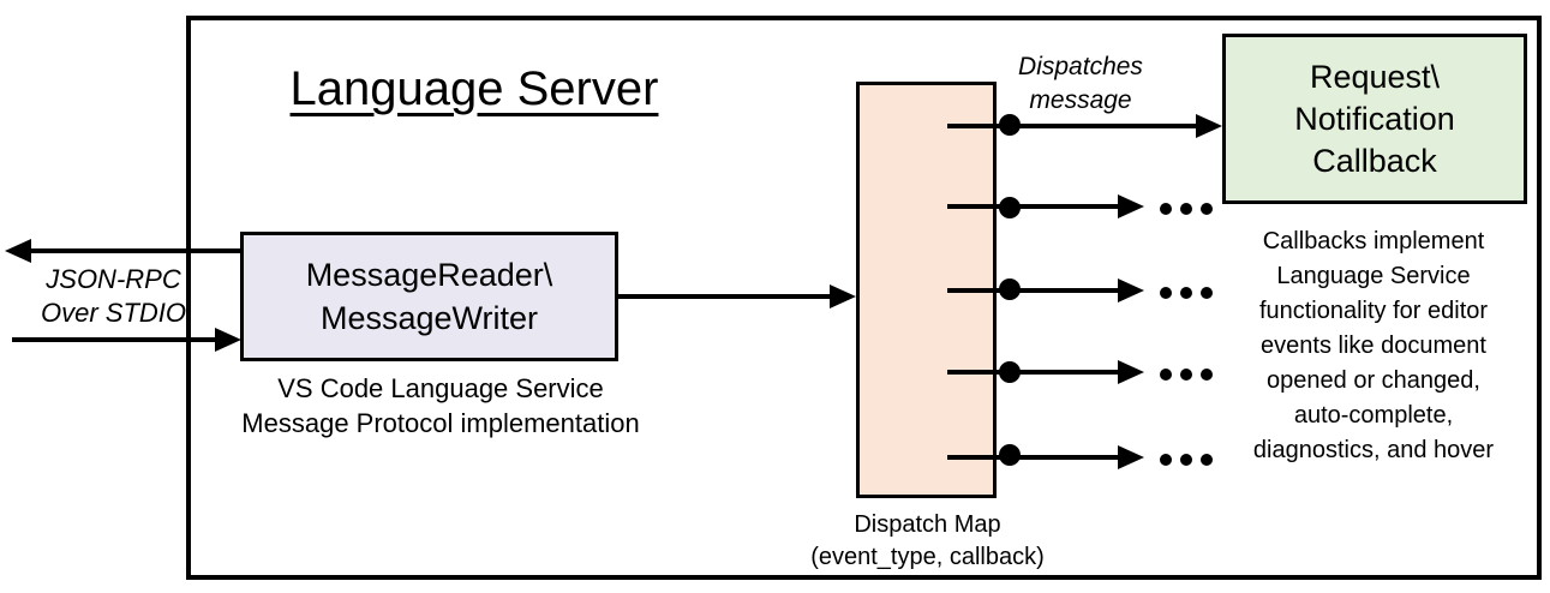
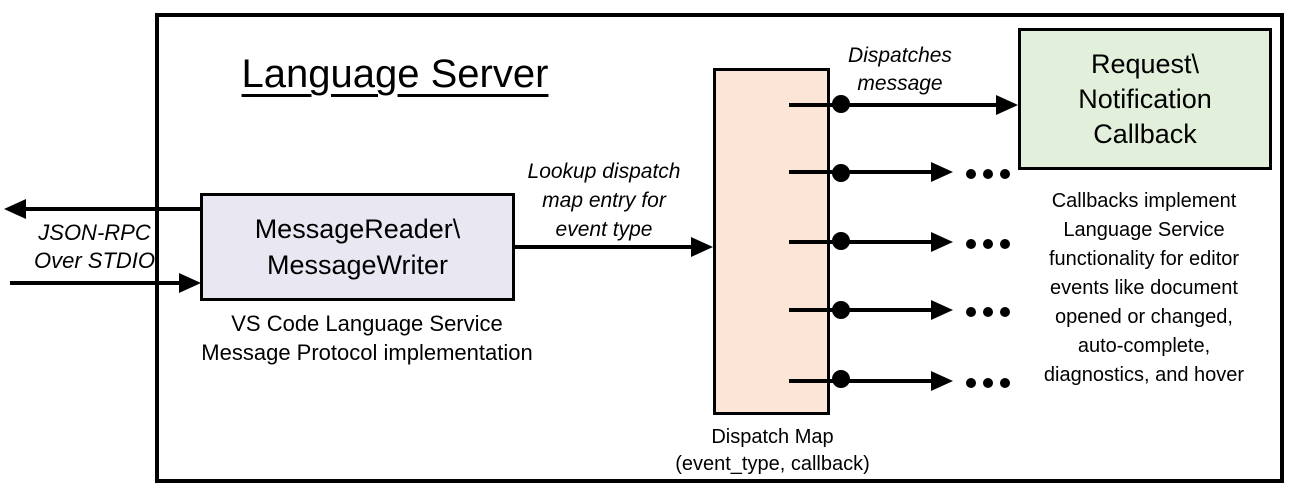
  Language Server
  JSON-RPC
  Over STDIO
  MessageReader\
  MessageWriter
  VS Code Language Service
  Message Protocol implementation
+ Lookup dispatch
+ map entry for
+ event type
  Dispatches
  message
  Request\
  Notification
  Callback
  Callbacks implement
  Language Service
  functionality for editor
  events like document
  opened or changed,
  auto-complete,
  diagnostics, and hover
  Dispatch Map
  (event_type, callback)
